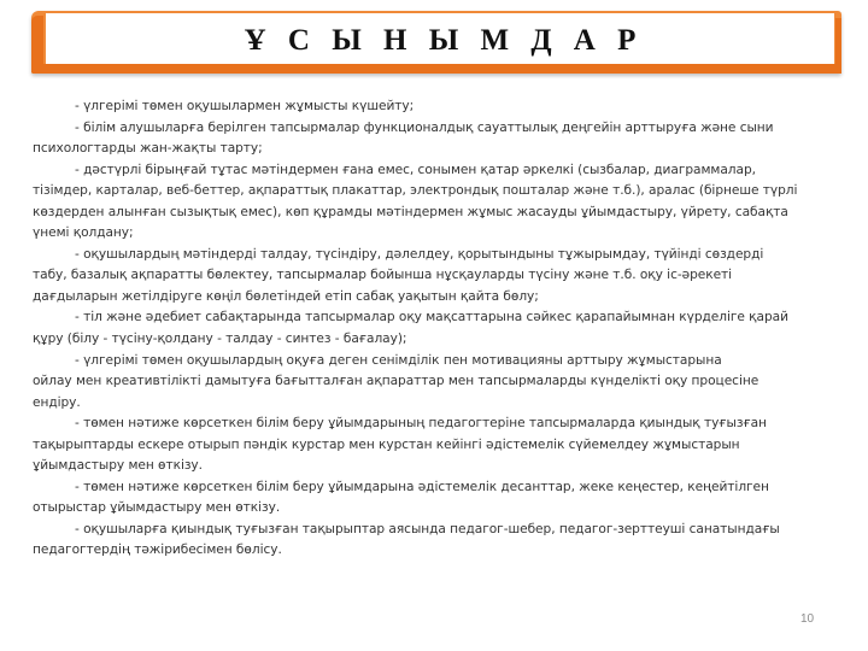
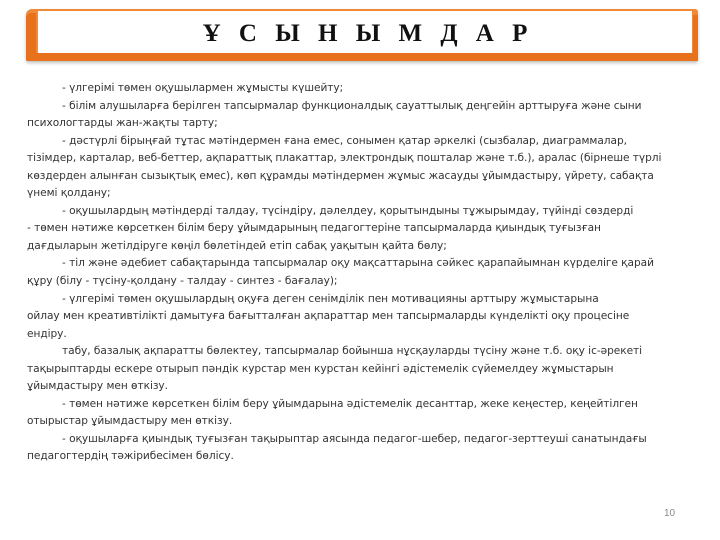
  Ұ С Ы Н Ы М Д А Р
  - үлгерімі төмен оқушылармен жұмысты күшейту;
  - білім алушыларға берілген тапсырмалар функционалдық сауаттылық деңгейін арттыруға және сыни
  психологтарды жан-жақты тарту;
  - дәстүрлі бірыңғай тұтас мәтіндермен ғана емес, сонымен қатар әркелкі (сызбалар, диаграммалар,
  тізімдер, карталар, веб-беттер, ақпараттық плакаттар, электрондық пошталар және т.б.), аралас (бірнеше түрлі
  көздерден алынған сызықтық емес), көп құрамды мәтіндермен жұмыс жасауды ұйымдастыру, үйрету, сабақта
  үнемі қолдану;
  - оқушылардың мәтіндерді талдау, түсіндіру, дәлелдеу, қорытындыны тұжырымдау, түйінді сөздерді
- табу, базалық ақпаратты бөлектеу, тапсырмалар бойынша нұсқауларды түсіну және т.б. оқу іс-әрекеті
+ - төмен нәтиже көрсеткен білім беру ұйымдарының педагогтеріне тапсырмаларда қиындық туғызған
  дағдыларын жетілдіруге көңіл бөлетіндей етіп сабақ уақытын қайта бөлу;
  - тіл және әдебиет сабақтарында тапсырмалар оқу мақсаттарына сәйкес қарапайымнан күрделіге қарай
  құру (білу - түсіну-қолдану - талдау - синтез - бағалау);
  - үлгерімі төмен оқушылардың оқуға деген сенімділік пен мотивацияны арттыру жұмыстарына
  ойлау мен креативтілікті дамытуға бағытталған ақпараттар мен тапсырмаларды күнделікті оқу процесіне
  ендіру.
- - төмен нәтиже көрсеткен білім беру ұйымдарының педагогтеріне тапсырмаларда қиындық туғызған
+ табу, базалық ақпаратты бөлектеу, тапсырмалар бойынша нұсқауларды түсіну және т.б. оқу іс-әрекеті
  тақырыптарды ескере отырып пәндік курстар мен курстан кейінгі әдістемелік сүйемелдеу жұмыстарын
  ұйымдастыру мен өткізу.
  - төмен нәтиже көрсеткен білім беру ұйымдарына әдістемелік десанттар, жеке кеңестер, кеңейтілген
  отырыстар ұйымдастыру мен өткізу.
  - оқушыларға қиындық туғызған тақырыптар аясында педагог-шебер, педагог-зерттеуші санатындағы
  педагогтердің тәжірибесімен бөлісу.
  10
